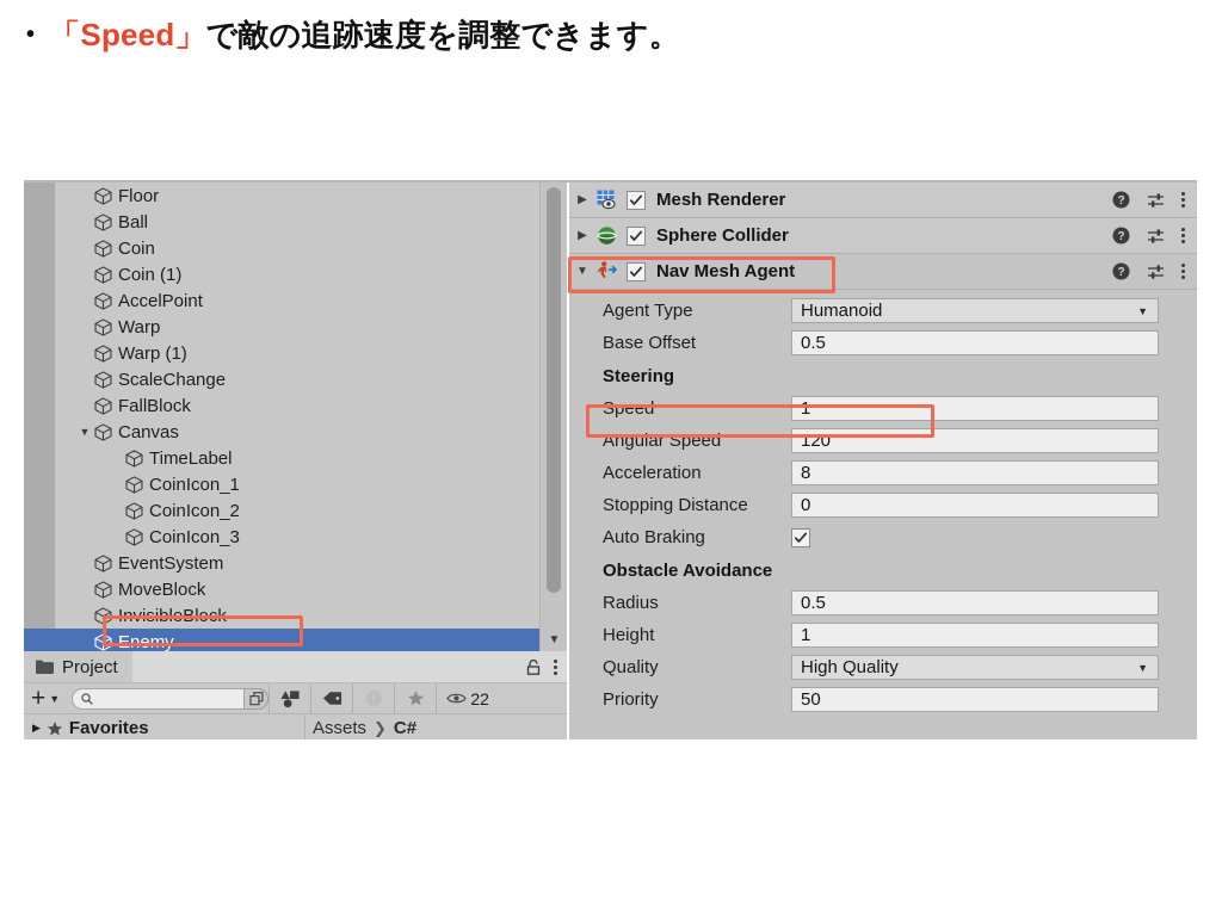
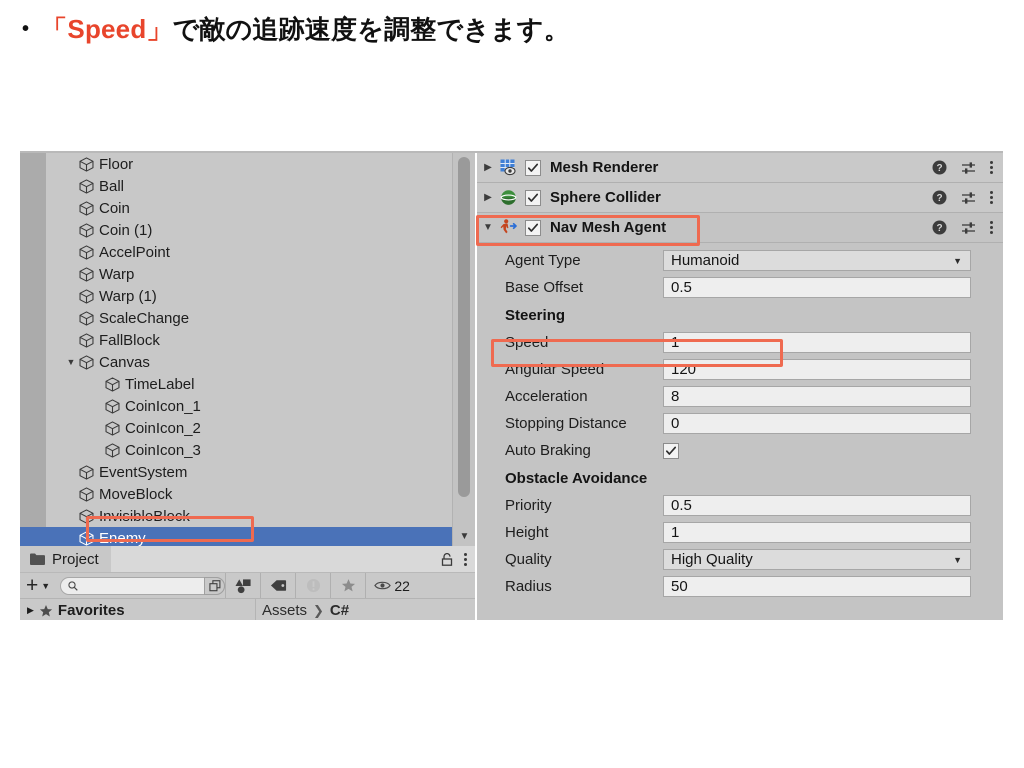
  •
  「Speed」で敵の追跡速度を調整できます。
  Floor
  Ball
  Coin
  Coin (1)
  AccelPoint
  Warp
  Warp (1)
  ScaleChange
  FallBlock
  ▼
  Canvas
  TimeLabel
  CoinIcon_1
  CoinIcon_2
  CoinIcon_3
  EventSystem
  MoveBlock
  InvisibleBlock
  Enemy
  ▼
  Project
  +
  ▼
  22
  ▶
  Favorites
  Assets
  ❯
  C#
  ▶
  Mesh Renderer
  ?
  ▶
  Sphere Collider
  ?
  ▼
  Nav Mesh Agent
  ?
  Agent Type
  Humanoid
  ▼
  Base Offset
  0.5
  Steering
  Speed
  1
  Angular Speed
  120
  Acceleration
  8
  Stopping Distance
  0
  Auto Braking
  Obstacle Avoidance
- Radius
+ Priority
  0.5
  Height
  1
  Quality
  High Quality
  ▼
- Priority
+ Radius
  50
